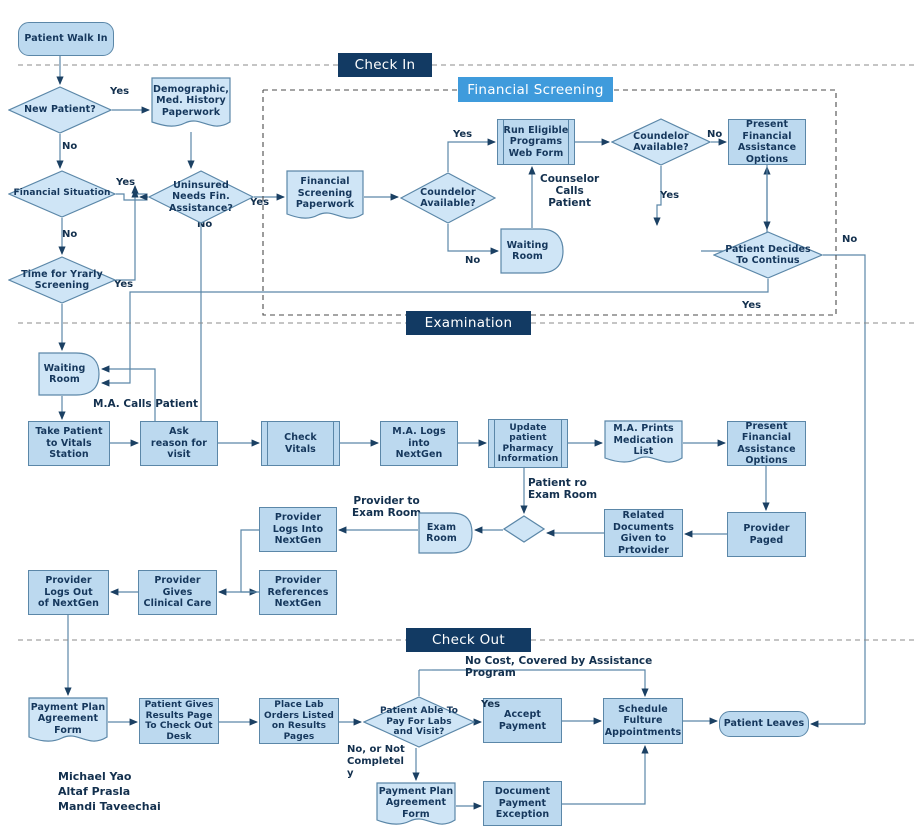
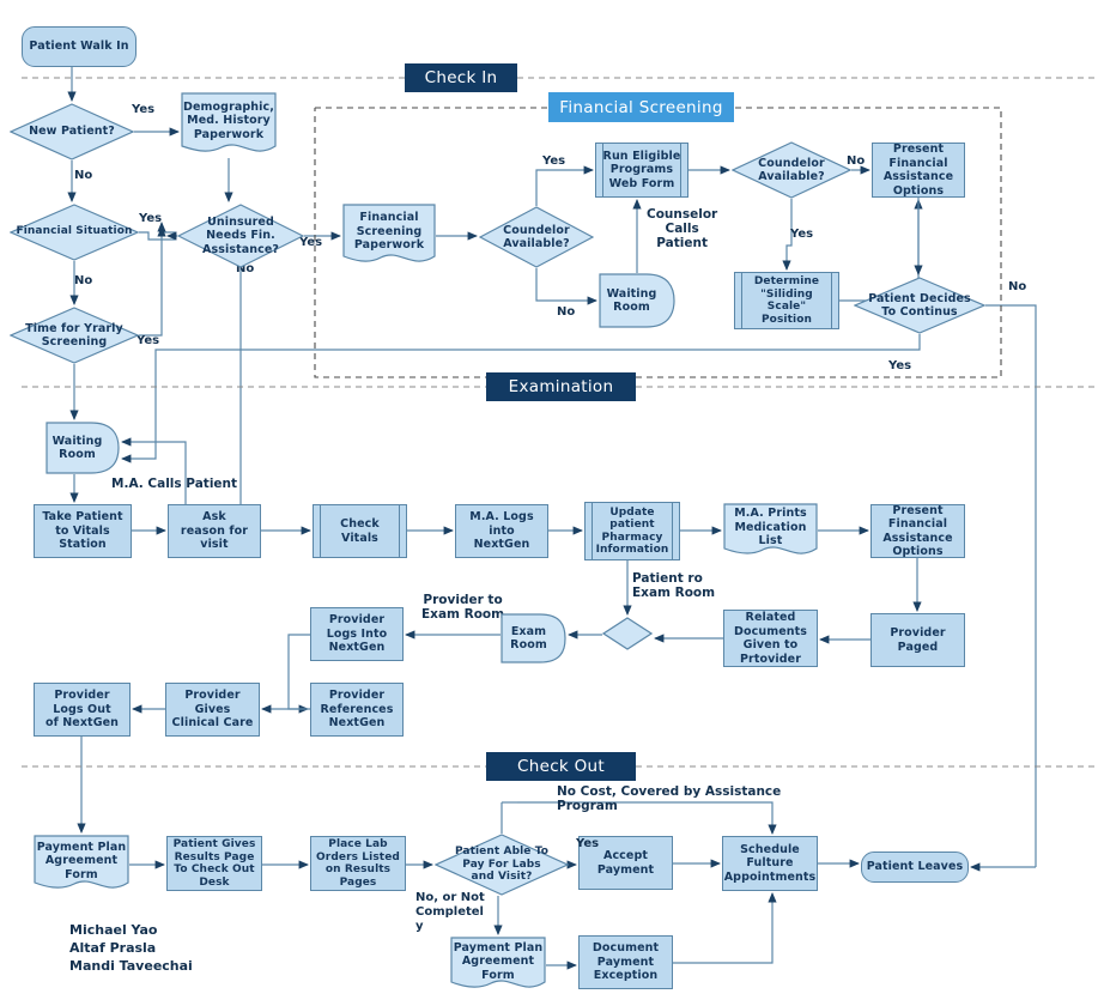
  Check In
  Financial Screening
  Examination
  Check Out
  Patient Walk In
  New Patient?
  Demographic,
  Med. History
  Paperwork
  Financial Situation
  Uninsured
  Needs Fin.
  Assistance?
  Time for Yrarly
  Screening
  Financial
  Screening
  Paperwork
  Coundelor
  Available?
  Run Eligible
  Programs
  Web Form
  Waiting
  Room
  Coundelor
  Available?
  Present
  Financial
  Assistance
  Options
+ Determine
+ "Siliding
+ Scale"
+ Position
  Patient Decides
  To Continus
  Waiting
  Room
  Take Patient
  to Vitals
  Station
  Ask
  reason for
  visit
  Check
  Vitals
  M.A. Logs
  into
  NextGen
  Update
  patient
  Pharmacy
  Information
  M.A. Prints
  Medication
  List
  Present
  Financial
  Assistance
  Options
  Provider
  Paged
  Related
  Documents
  Given to
  Prtovider
  Exam
  Room
  Provider
  Logs Into
  NextGen
  Provider
  References
  NextGen
  Provider
  Gives
  Clinical Care
  Provider
  Logs Out
  of NextGen
  Payment Plan
  Agreement
  Form
  Patient Gives
  Results Page
  To Check Out
  Desk
  Place Lab
  Orders Listed
  on Results
  Pages
  Patient Able To
  Pay For Labs
  and Visit?
  Accept
  Payment
  Schedule
  Fulture
  Appointments
  Patient Leaves
  Payment Plan
  Agreement
  Form
  Document
  Payment
  Exception
  Yes
  No
  Yes
  No
  Yes
  No
  Yes
  Yes
  No
  Counselor
  Calls
  Patient
  No
  Yes
  No
  Yes
  M.A. Calls Patient
  Patient ro
  Exam Room
  Provider to
  Exam Room
  No Cost, Covered by Assistance
  Program
  Yes
  No, or Not
  Completel
  y
  Michael Yao
  Altaf Prasla
  Mandi Taveechai
